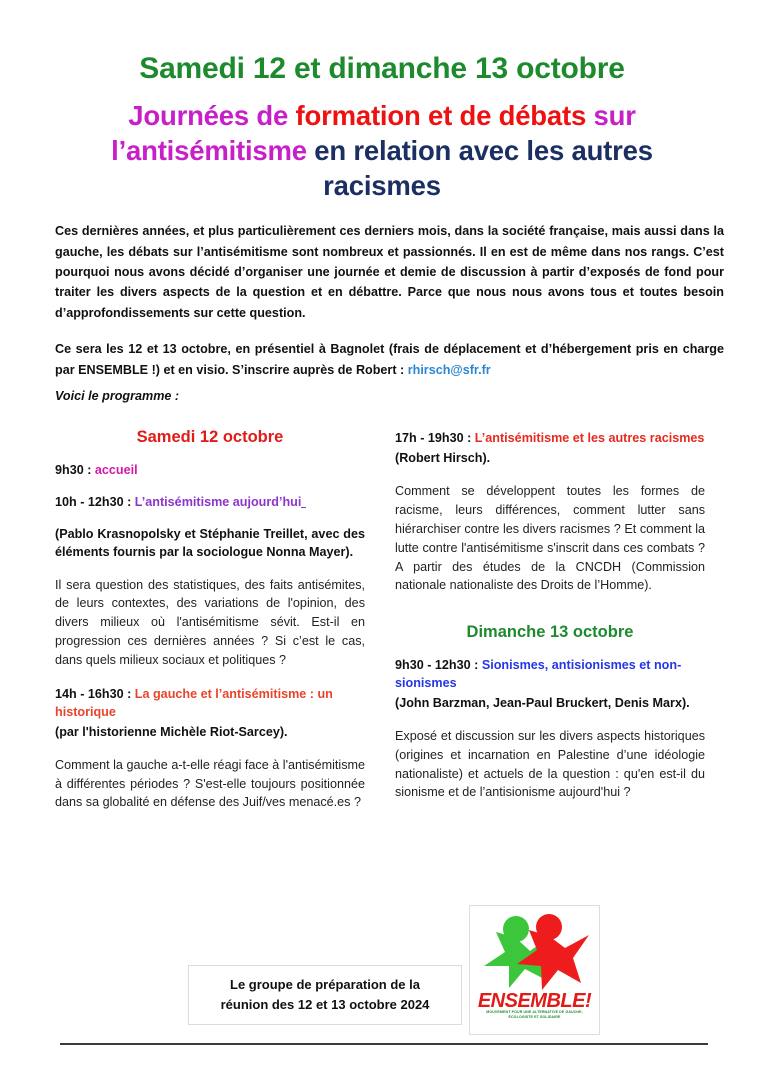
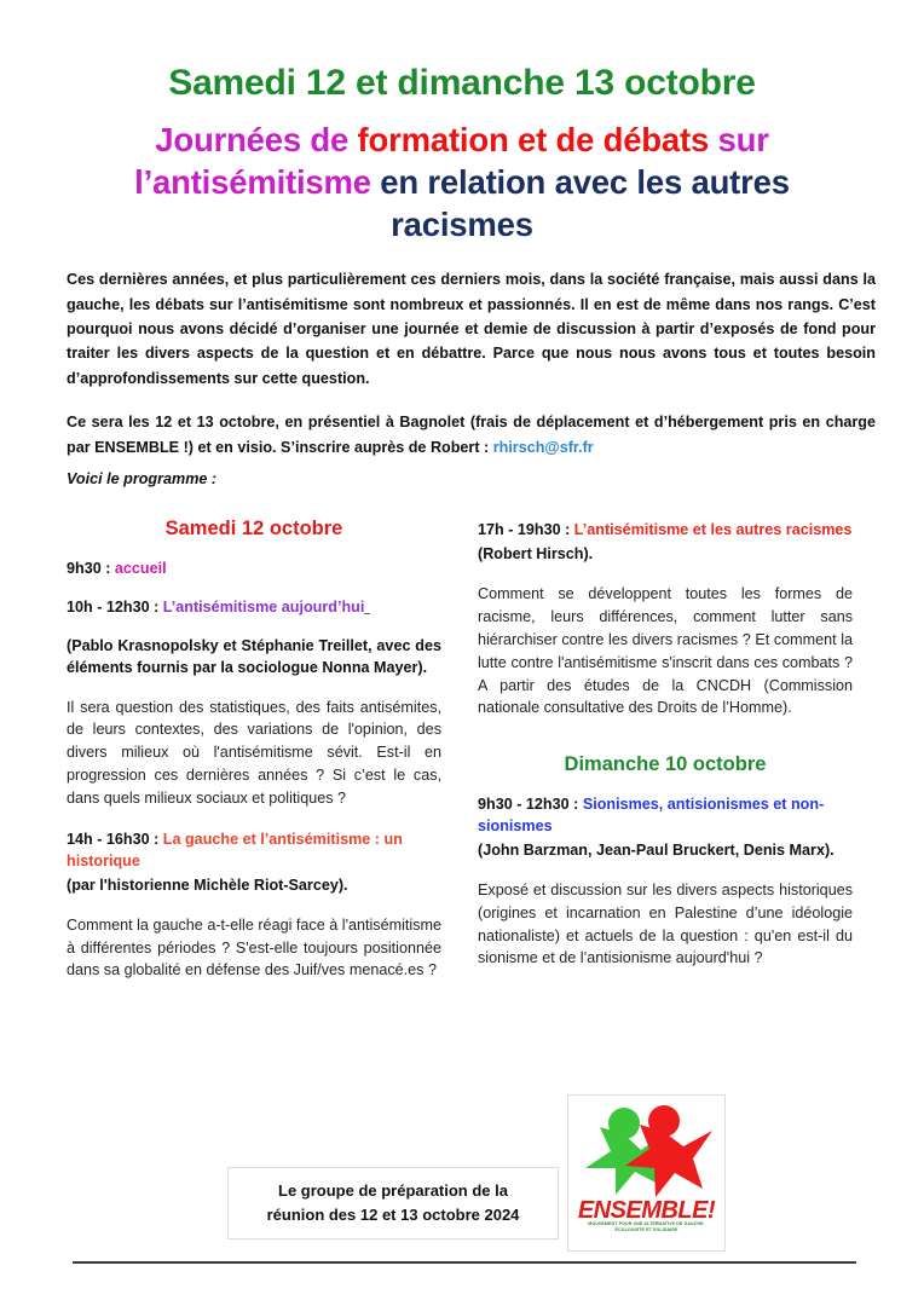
  Samedi 12 et dimanche 13 octobre
  Journées de formation et de débats sur l’antisémitisme en relation avec les autres racismes
  Ces dernières années, et plus particulièrement ces derniers mois, dans la société française, mais aussi dans la gauche, les débats sur l’antisémitisme sont nombreux et passionnés. Il en est de même dans nos rangs. C’est pourquoi nous avons décidé d’organiser une journée et demie de discussion à partir d’exposés de fond pour traiter les divers aspects de la question et en débattre. Parce que nous nous avons tous et toutes besoin d’approfondissements sur cette question.
  Ce sera les 12 et 13 octobre, en présentiel à Bagnolet (frais de déplacement et d’hébergement pris en charge par ENSEMBLE !) et en visio. S’inscrire auprès de Robert : rhirsch@sfr.fr
  Voici le programme :
  Samedi 12 octobre
  9h30 : accueil
  10h - 12h30 : L’antisémitisme aujourd’hui
  (Pablo Krasnopolsky et Stéphanie Treillet, avec des éléments fournis par la sociologue Nonna Mayer).
  Il sera question des statistiques, des faits antisémites, de leurs contextes, des variations de l'opinion, des divers milieux où l'antisémitisme sévit. Est-il en progression ces dernières années ? Si c’est le cas, dans quels milieux sociaux et politiques ?
  14h - 16h30 : La gauche et l’antisémitisme : un historique
  (par l'historienne Michèle Riot-Sarcey).
  Comment la gauche a-t-elle réagi face à l'antisémitisme à différentes périodes ? S'est-elle toujours positionnée dans sa globalité en défense des Juif/ves menacé.es ?
  17h - 19h30 : L’antisémitisme et les autres racismes
  (Robert Hirsch).
- Comment se développent toutes les formes de racisme, leurs différences, comment lutter sans hiérarchiser contre les divers racismes ? Et comment la lutte contre l'antisémitisme s'inscrit dans ces combats ? A partir des études de la CNCDH (Commission nationale nationaliste des Droits de l’Homme).
+ Comment se développent toutes les formes de racisme, leurs différences, comment lutter sans hiérarchiser contre les divers racismes ? Et comment la lutte contre l'antisémitisme s'inscrit dans ces combats ? A partir des études de la CNCDH (Commission nationale consultative des Droits de l’Homme).
- Dimanche 13 octobre
+ Dimanche 10 octobre
  9h30 - 12h30 : Sionismes, antisionismes et non-sionismes
  (John Barzman, Jean-Paul Bruckert, Denis Marx).
  Exposé et discussion sur les divers aspects historiques (origines et incarnation en Palestine d’une idéologie nationaliste) et actuels de la question : qu'en est-il du sionisme et de l’antisionisme aujourd'hui ?
  Le groupe de préparation de la
  réunion des 12 et 13 octobre 2024
  ENSEMBLE!
